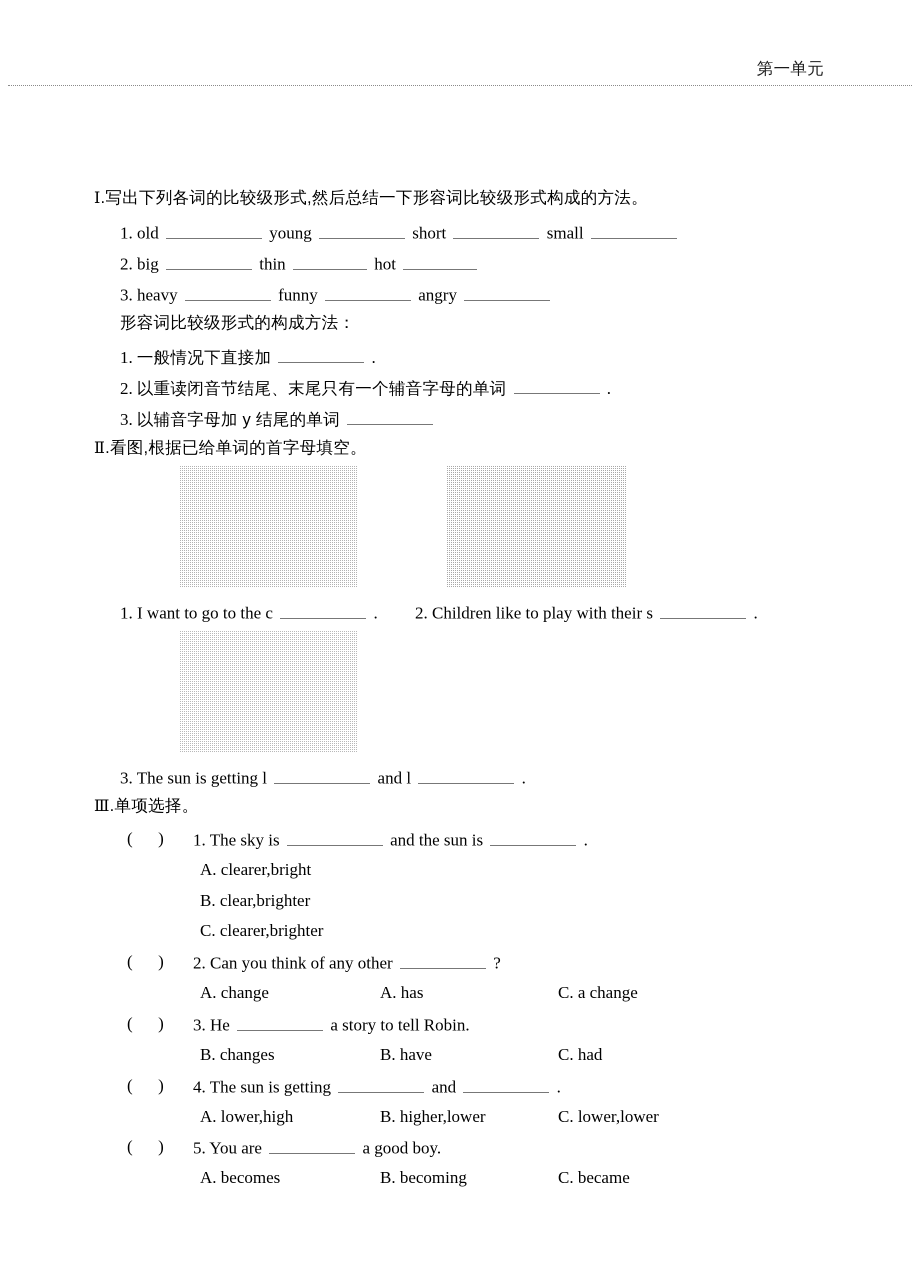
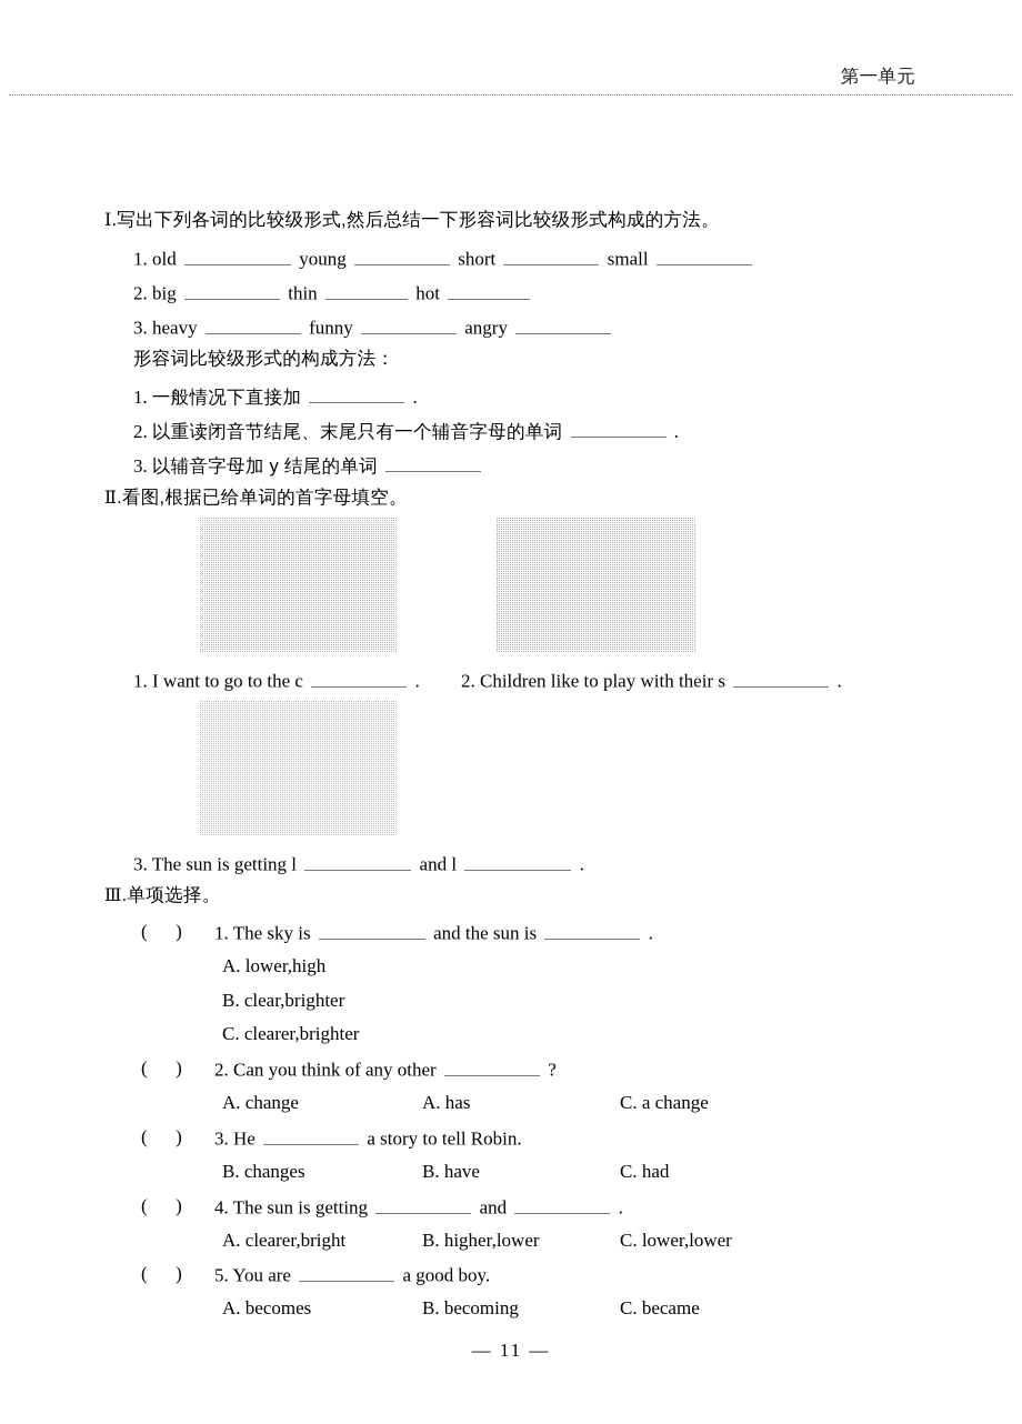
  第一单元
  Ⅰ.写出下列各词的比较级形式,然后总结一下形容词比较级形式构成的方法。
  1. old young short small
  2. big thin hot
  3. heavy funny angry
  形容词比较级形式的构成方法：
  1. 一般情况下直接加 .
  2. 以重读闭音节结尾、末尾只有一个辅音字母的单词 .
  3. 以辅音字母加 y 结尾的单词
  Ⅱ.看图,根据已给单词的首字母填空。
  1. I want to go to the c .
  2. Children like to play with their s .
  3. The sun is getting l and l .
  Ⅲ.单项选择。
  ( )
  1. The sky is and the sun is .
- A. clearer,bright
+ A. lower,high
  B. clear,brighter
  C. clearer,brighter
  ( )
  2. Can you think of any other ?
  A. change
  A. has
  C. a change
  ( )
  3. He a story to tell Robin.
  B. changes
  B. have
  C. had
  ( )
  4. The sun is getting and .
- A. lower,high
+ A. clearer,bright
  B. higher,lower
  C. lower,lower
  ( )
  5. You are a good boy.
  A. becomes
  B. becoming
  C. became
+ — 11 —
